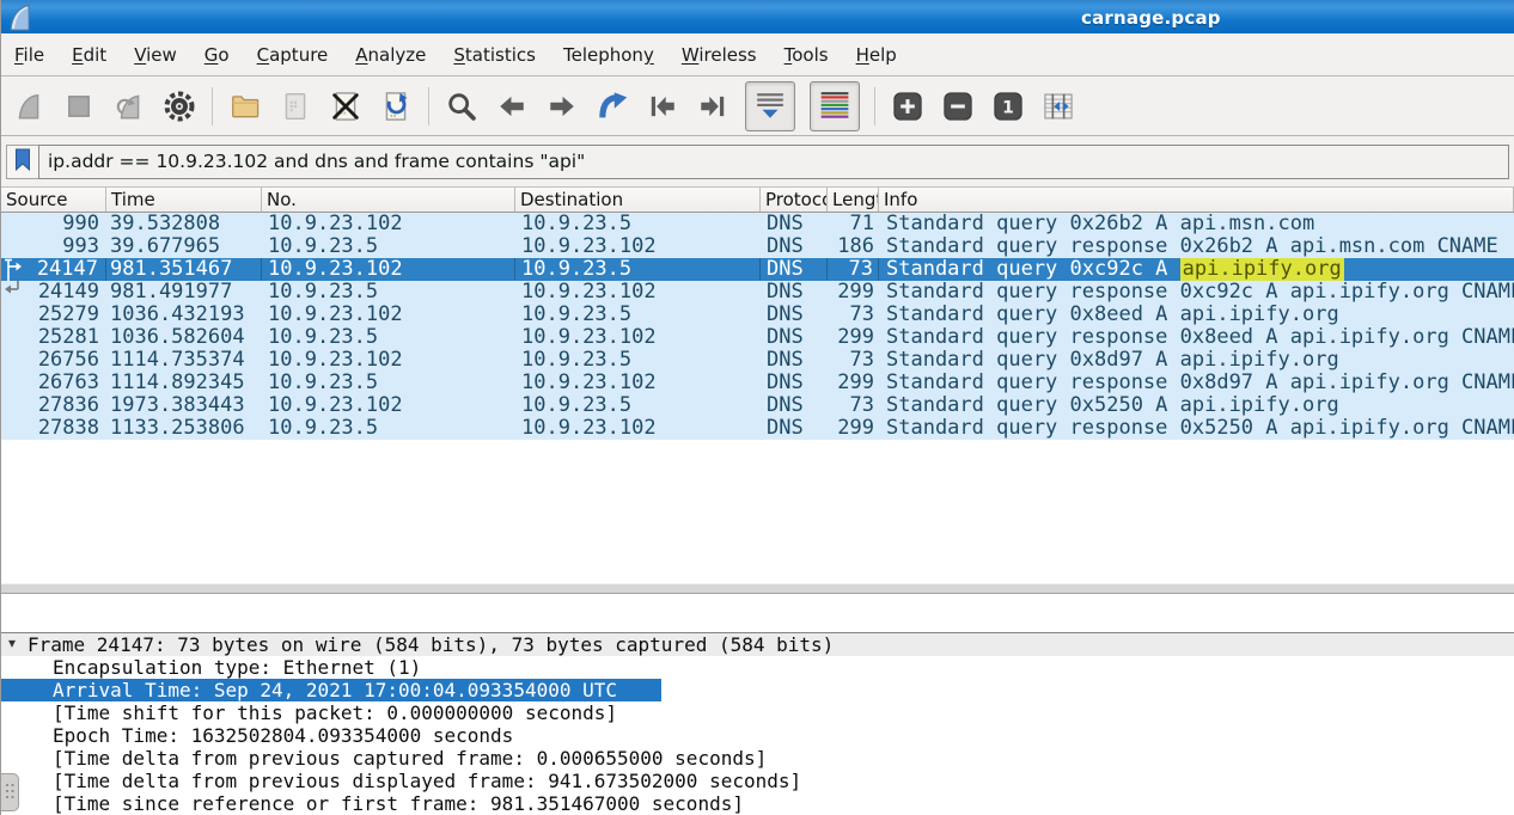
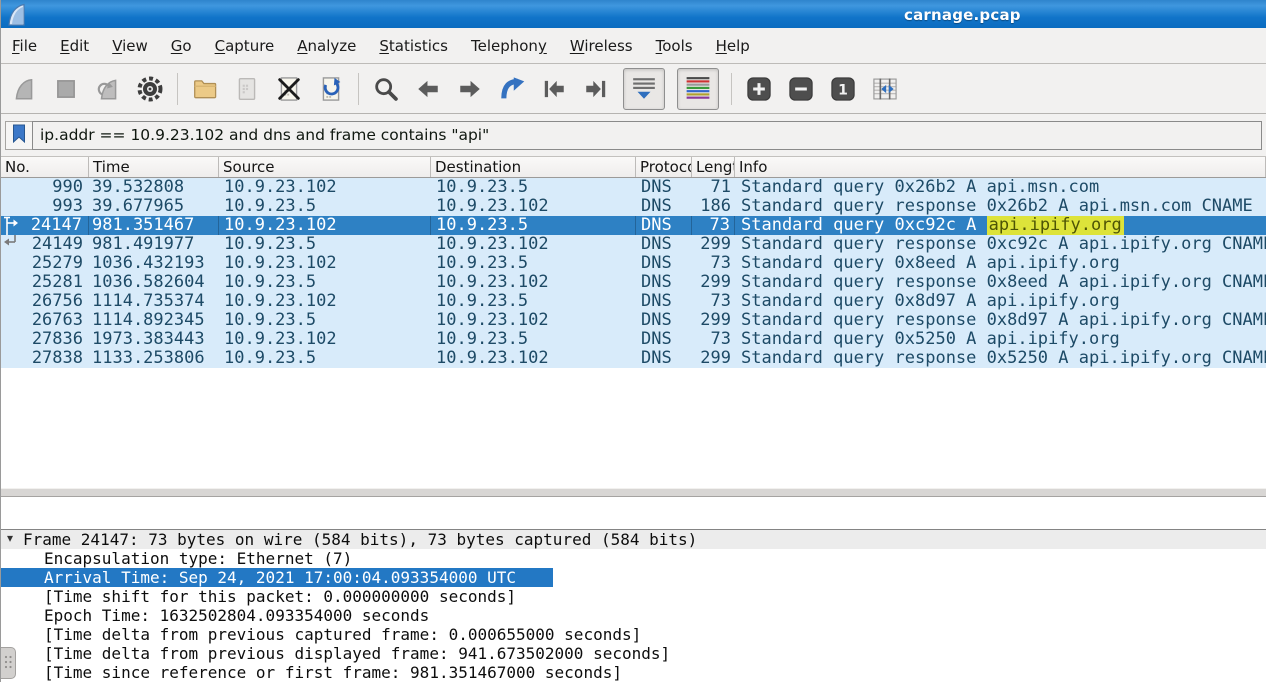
  carnage.pcap
  File
  Edit
  View
  Go
  Capture
  Analyze
  Statistics
  Telephony
  Wireless
  Tools
  Help
  1
  ip.addr == 10.9.23.102 and dns and frame contains "api"
- Source
+ No.
  Time
- No.
+ Source
  Destination
  Protoco
  Info
  990
  39.532808
  10.9.23.102
  10.9.23.5
  DNS
  71
  Standard query 0x26b2 A api.msn.com
  993
  39.677965
  10.9.23.5
  10.9.23.102
  DNS
  186
  Standard query response 0x26b2 A api.msn.com CNAME
  24147
  981.351467
  10.9.23.102
  10.9.23.5
  DNS
  73
  Standard query 0xc92c A api.ipify.org
  24149
  981.491977
  10.9.23.5
  10.9.23.102
  DNS
  299
  Standard query response 0xc92c A api.ipify.org CNAM
  25279
  1036.432193
  10.9.23.102
  10.9.23.5
  DNS
  73
  Standard query 0x8eed A api.ipify.org
  25281
  1036.582604
  10.9.23.5
  10.9.23.102
  DNS
  299
  Standard query response 0x8eed A api.ipify.org CNAM
  26756
  1114.735374
  10.9.23.102
  10.9.23.5
  DNS
  73
  Standard query 0x8d97 A api.ipify.org
  26763
  1114.892345
  10.9.23.5
  10.9.23.102
  DNS
  299
  Standard query response 0x8d97 A api.ipify.org CNAM
  27836
  1973.383443
  10.9.23.102
  10.9.23.5
  DNS
  73
  Standard query 0x5250 A api.ipify.org
  27838
  1133.253806
  10.9.23.5
  10.9.23.102
  DNS
  299
  Standard query response 0x5250 A api.ipify.org CNAM
  ▾
  Frame 24147: 73 bytes on wire (584 bits), 73 bytes captured (584 bits)
- Encapsulation type: Ethernet (1)
+ Encapsulation type: Ethernet (7)
  Arrival Time: Sep 24, 2021 17:00:04.093354000 UTC
  [Time shift for this packet: 0.000000000 seconds]
  Epoch Time: 1632502804.093354000 seconds
  [Time delta from previous captured frame: 0.000655000 seconds]
  [Time delta from previous displayed frame: 941.673502000 seconds]
  [Time since reference or first frame: 981.351467000 seconds]
